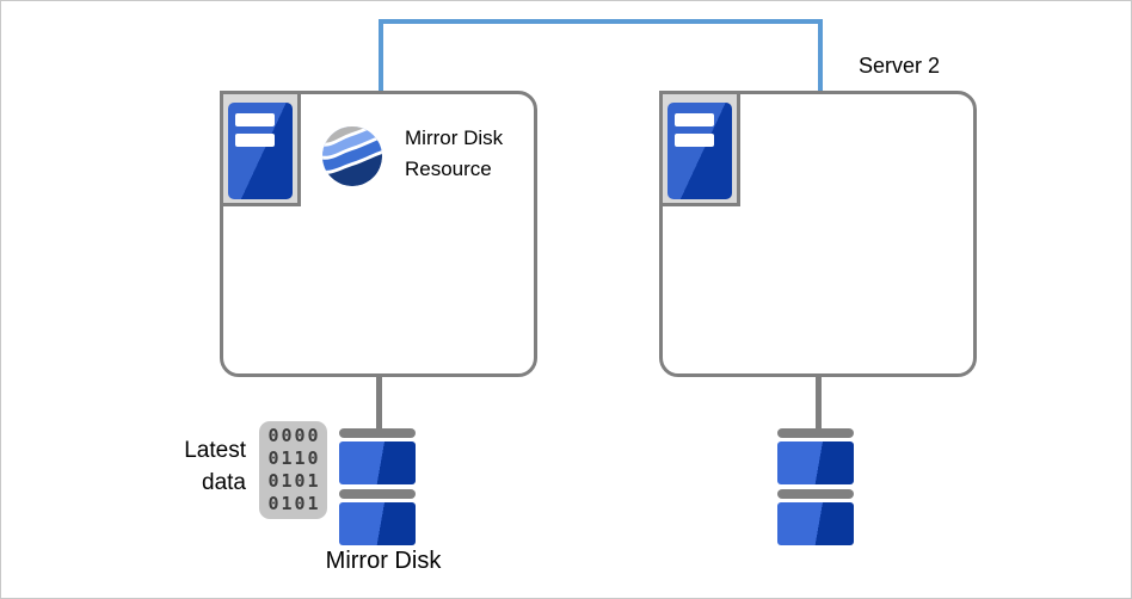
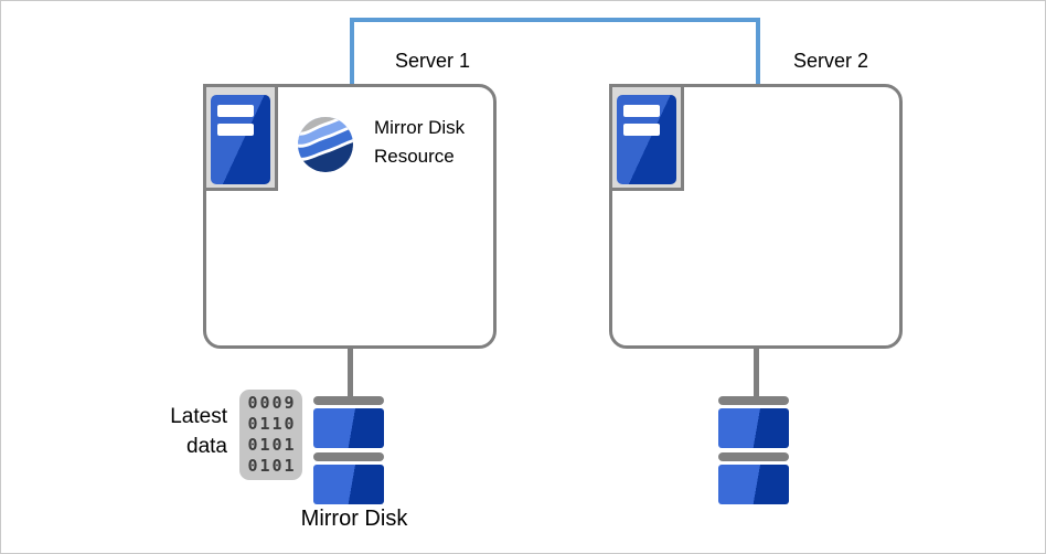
+ Server 1
  Server 2
  Mirror Disk Resource
- 0000
+ 0009
  0110
  0101
  0101
  Latest
  data
  Mirror Disk
